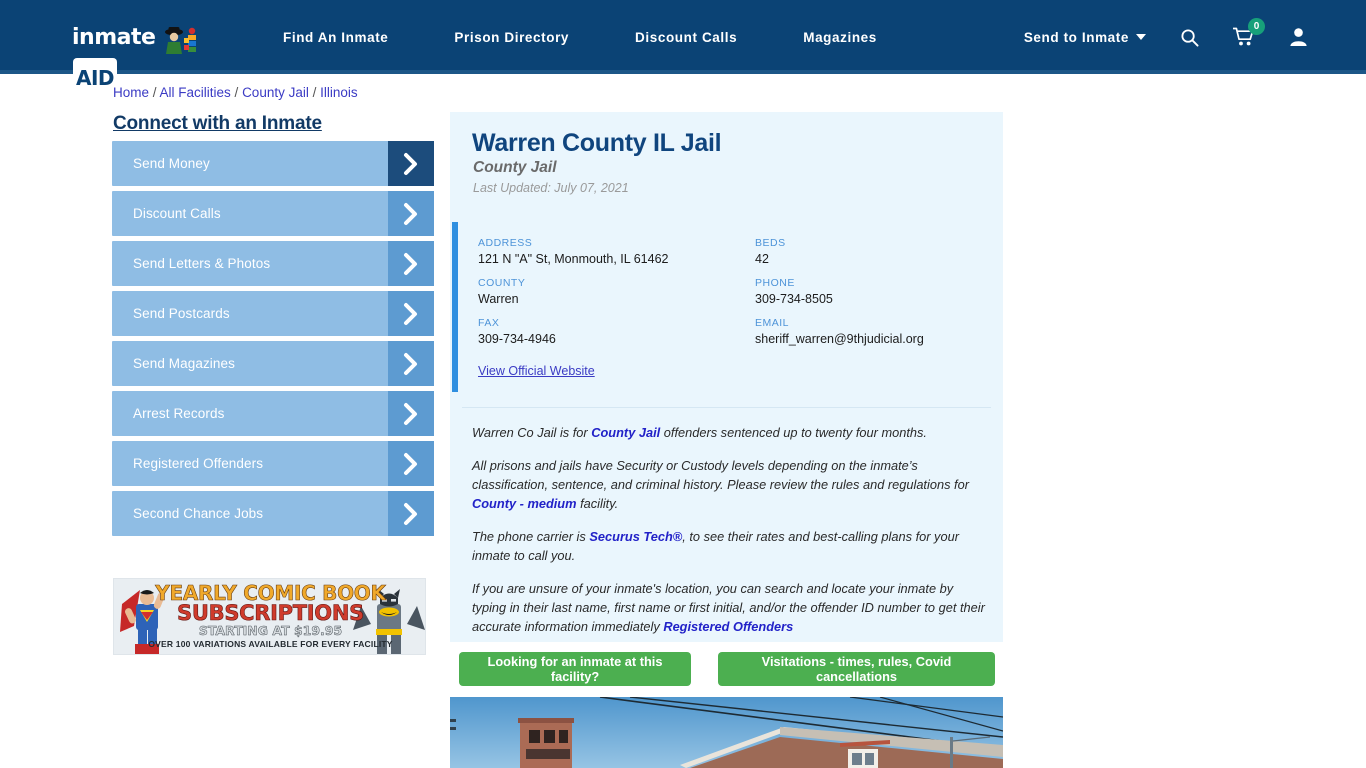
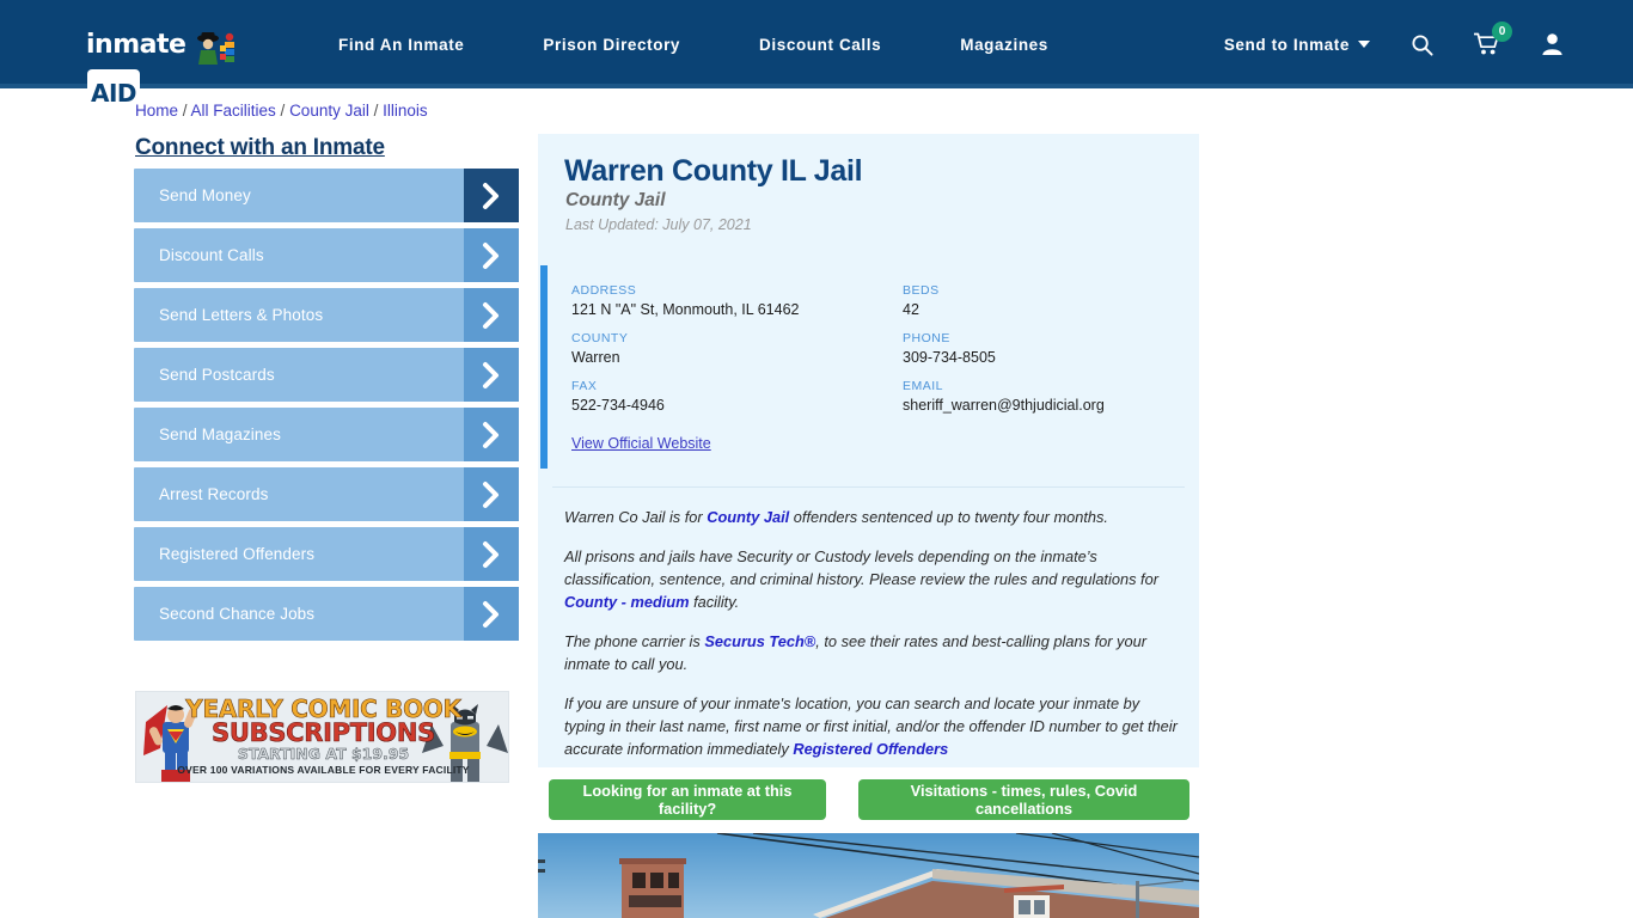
  inmateAID
  Find An Inmate
  Prison Directory
  Discount Calls
  Magazines
  Send to Inmate
  0
  Home / All Facilities / County Jail / Illinois
  Connect with an Inmate
  Send Money
  Discount Calls
  Send Letters & Photos
  Send Postcards
  Send Magazines
  Arrest Records
  Registered Offenders
  Second Chance Jobs
  YEARLY COMIC BOOK
  SUBSCRIPTIONS
  STARTING AT $19.95
  OVER 100 VARIATIONS AVAILABLE FOR EVERY FACILITY
  Warren County IL Jail
  County Jail
  Last Updated: July 07, 2021
  ADDRESS
  121 N "A" St, Monmouth, IL 61462
  COUNTY
  Warren
  FAX
- 309-734-4946
+ 522-734-4946
  BEDS
  42
  PHONE
  309-734-8505
  EMAIL
  sheriff_warren@9thjudicial.org
  View Official Website
  Warren Co Jail is for County Jail offenders sentenced up to twenty four months.
  All prisons and jails have Security or Custody levels depending on the inmate’s classification, sentence, and criminal history. Please review the rules and regulations for County - medium facility.
  The phone carrier is Securus Tech®, to see their rates and best-calling plans for your inmate to call you.
  If you are unsure of your inmate's location, you can search and locate your inmate by typing in their last name, first name or first initial, and/or the offender ID number to get their accurate information immediately Registered Offenders
  Looking for an inmate at this facility?
  Visitations - times, rules, Covid cancellations
